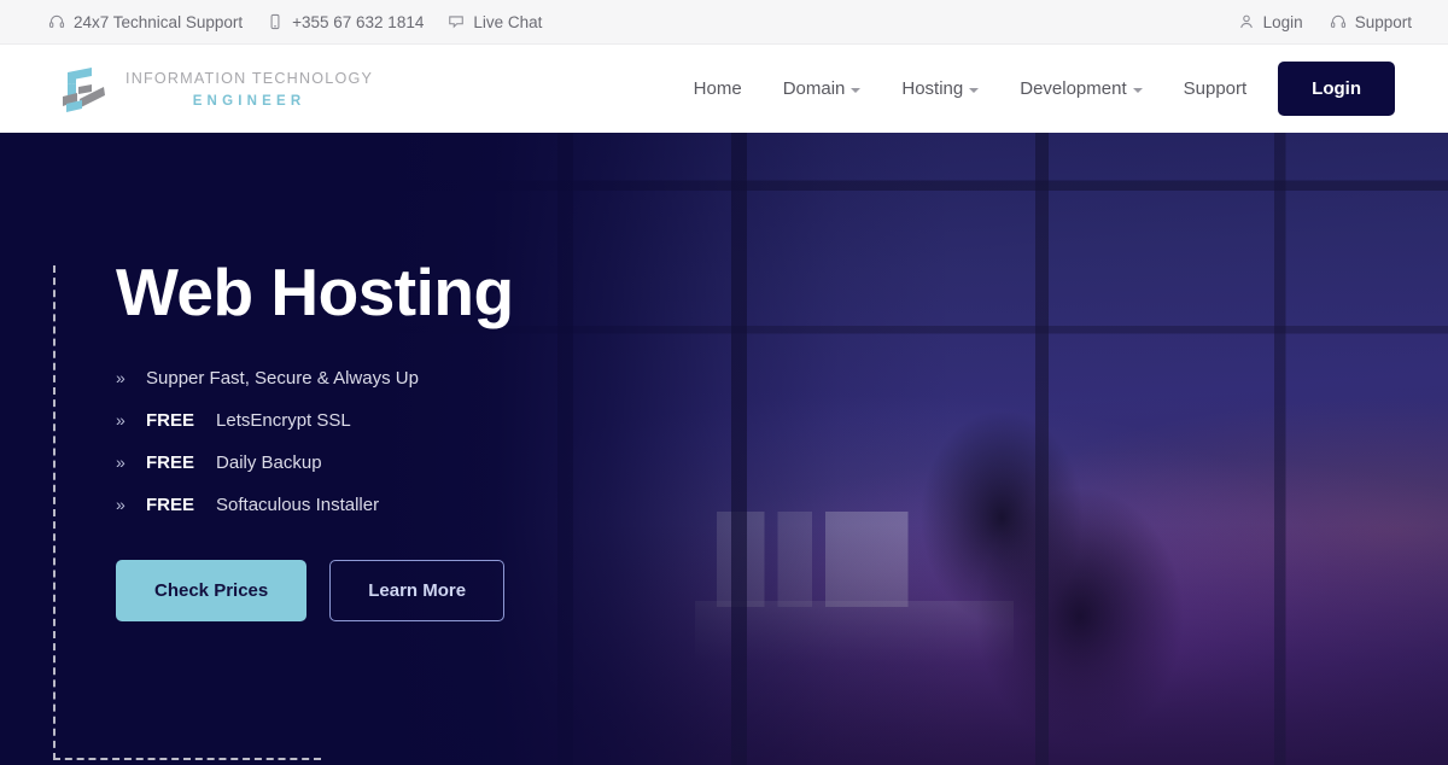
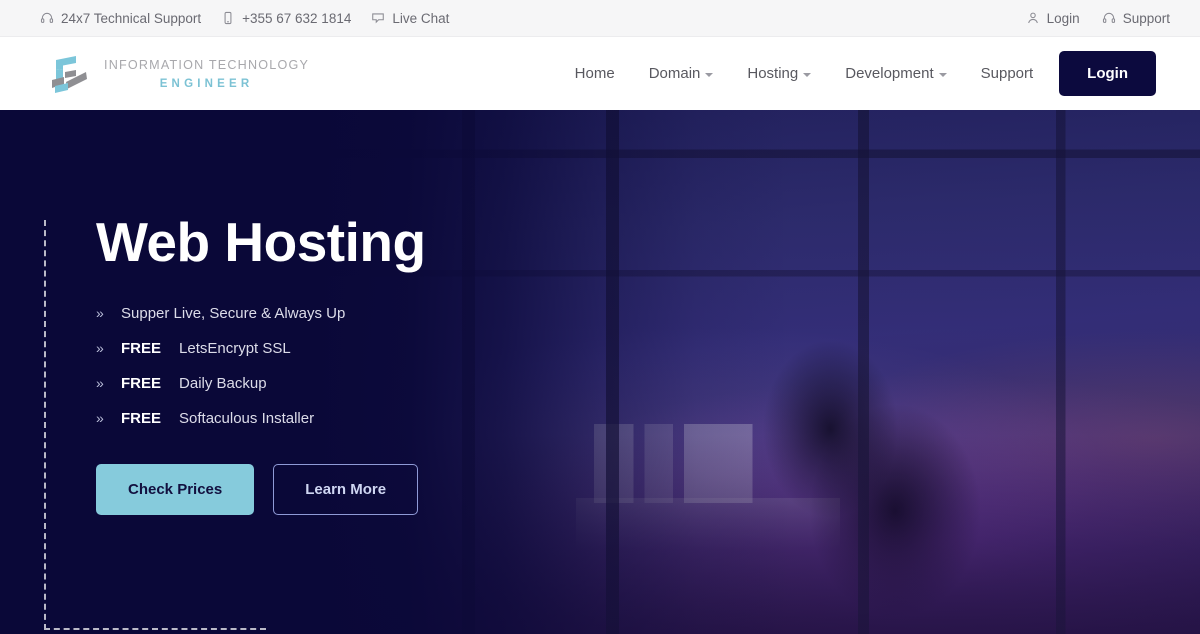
  24x7 Technical Support
  +355 67 632 1814
  Live Chat
  Login
  Support
  INFORMATION TECHNOLOGY
  ENGINEER
  Home
  Domain
  Hosting
  Development
  Support
  Login
  Web Hosting
  »
- Supper Fast, Secure & Always Up
+ Supper Live, Secure & Always Up
  »
  FREE
  LetsEncrypt SSL
  »
  FREE
  Daily Backup
  »
  FREE
  Softaculous Installer
  Check Prices
  Learn More
